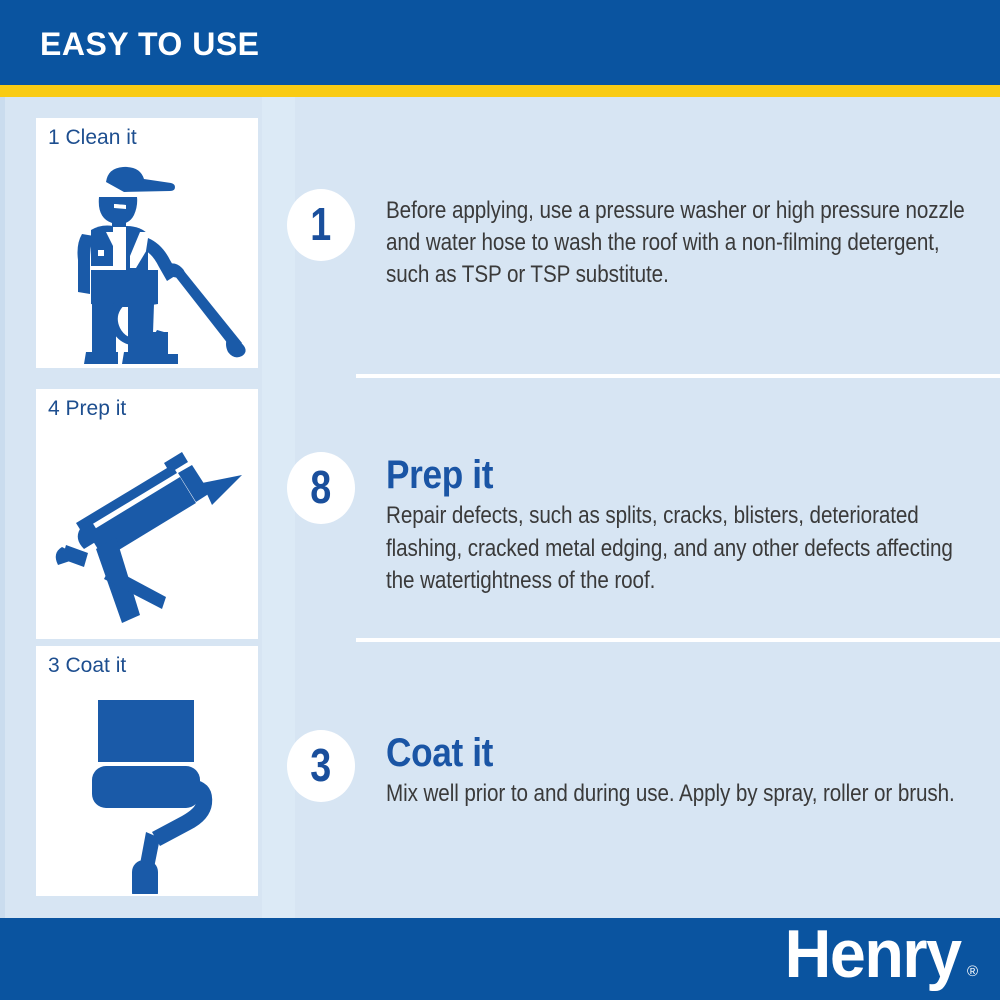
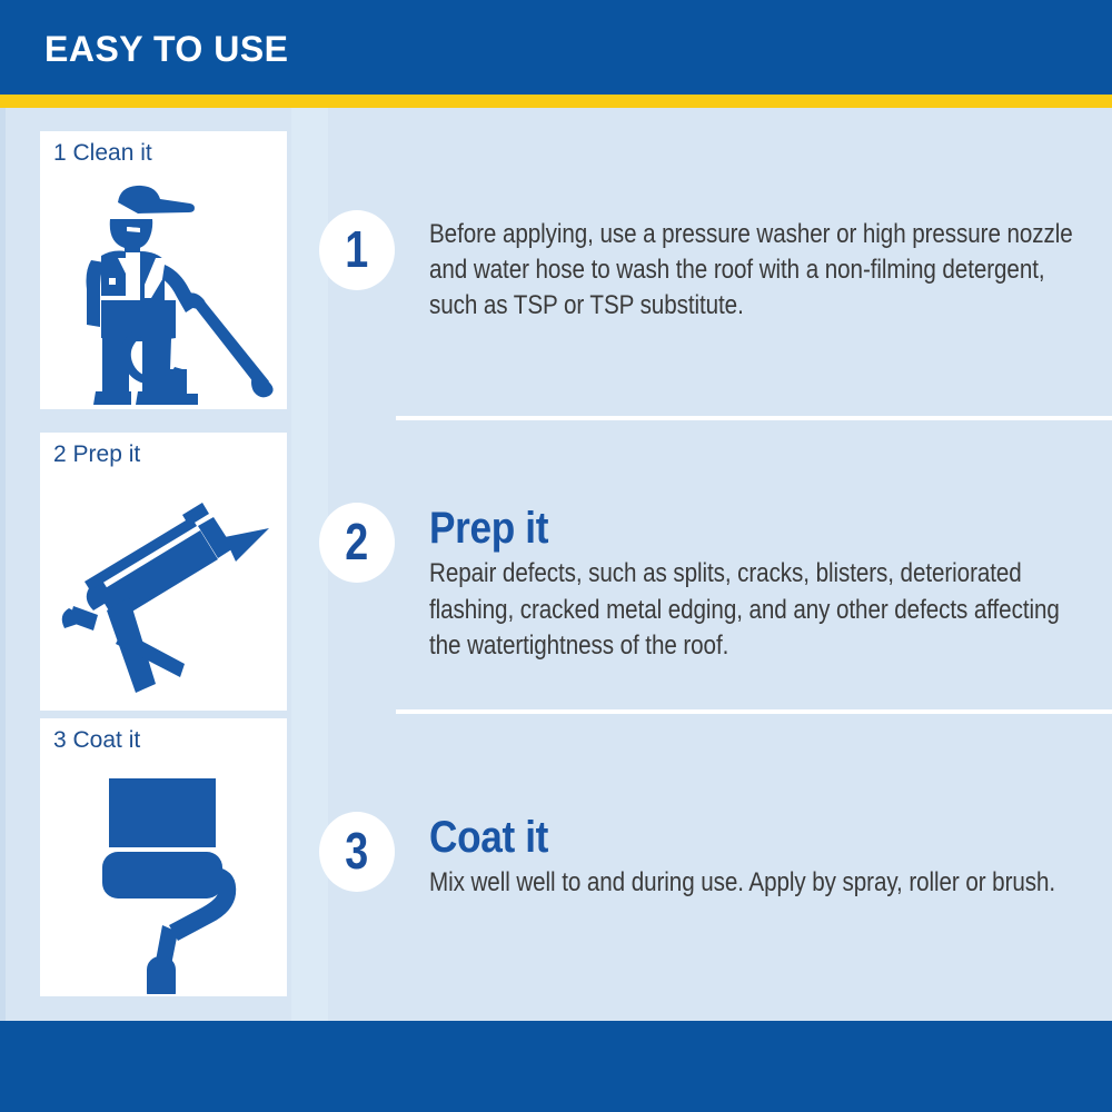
  EASY TO USE
  1 Clean it
- 4 Prep it
+ 2 Prep it
  3 Coat it
  1
  Before applying, use a pressure washer or high pressure nozzle and water hose to wash the roof with a non-filming detergent, such as TSP or TSP substitute.
- 8
+ 2
  Prep it
  Repair defects, such as splits, cracks, blisters, deteriorated flashing, cracked metal edging, and any other defects affecting the watertightness of the roof.
  3
  Coat it
- Mix well prior to and during use. Apply by spray, roller or brush.
+ Mix well well to and during use. Apply by spray, roller or brush.
- Henry
- ®
